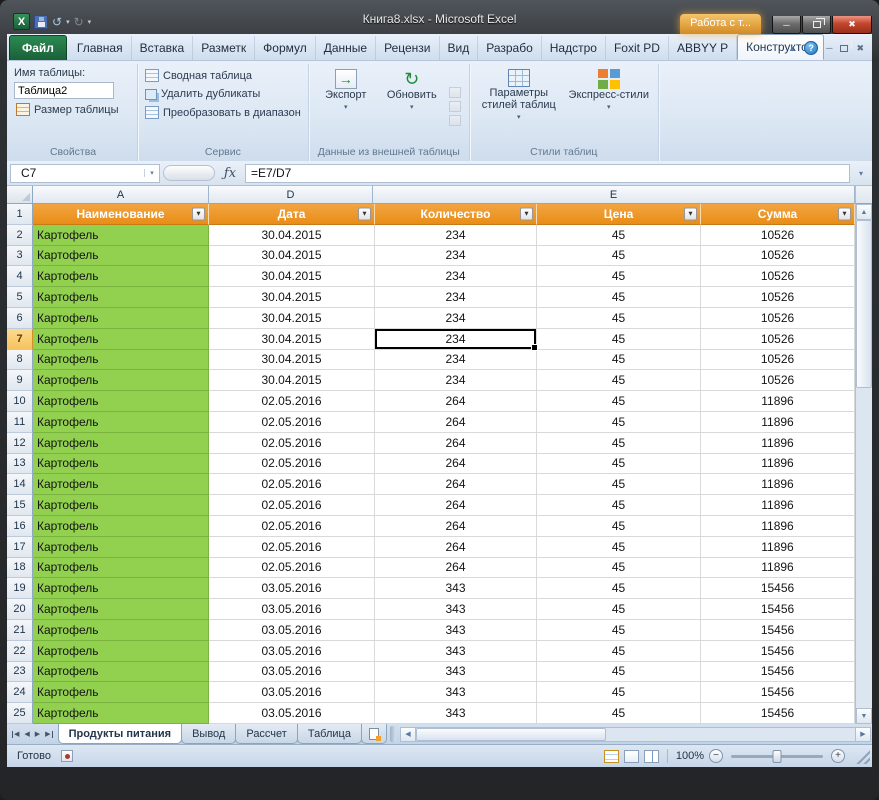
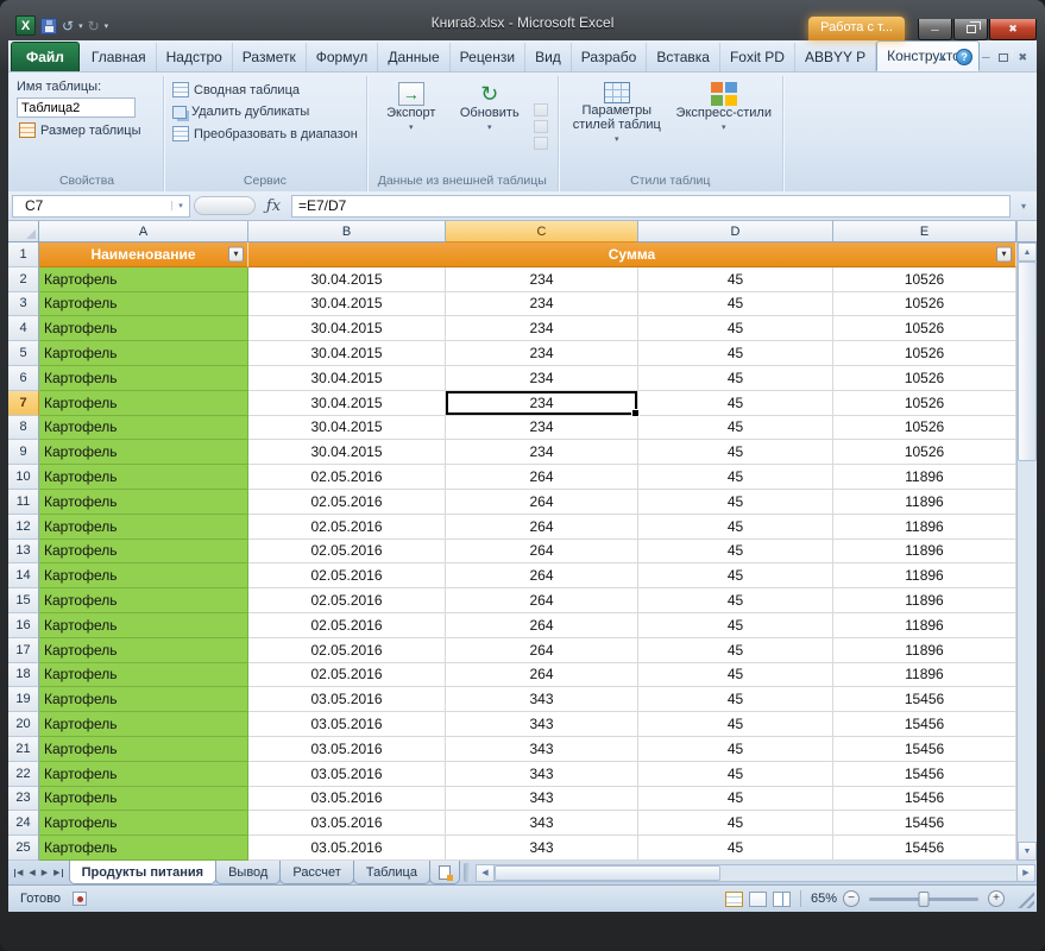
  X
  ↺
  ↻
  Книга8.xlsx - Microsoft Excel
  Работа с т...
  ─
  ✖
  Файл
  Главная
- Вставка
+ Надстро
  Разметк
  Формул
  Данные
  Рецензи
  Вид
  Разрабо
- Надстро
+ Вставка
  Foxit PD
  ABBYY P
  Конструкт
  ▲
  ?
  ─
  ✖
  Имя таблицы:
  Таблица2
  Размер таблицы
  Свойства
  Сводная таблица
  Удалить дубликаты
  Преобразовать в диапазон
  Сервис
  →
  Экспорт
  ↻
  Обновить
  Данные из внешней таблицы
  Параметры стилей таблиц
  Экспресс-стили
  Стили таблиц
  C7
  ƒx
  =E7/D7
  ▾
  A
+ B
+ C
  D
  E
  1
  Наименование
- Дата
- Количество
- Цена
  Сумма
  2
  Картофель
  30.04.2015
  234
  45
  10526
  3
  Картофель
  30.04.2015
  234
  45
  10526
  4
  Картофель
  30.04.2015
  234
  45
  10526
  5
  Картофель
  30.04.2015
  234
  45
  10526
  6
  Картофель
  30.04.2015
  234
  45
  10526
  7
  Картофель
  30.04.2015
  234
  45
  10526
  8
  Картофель
  30.04.2015
  234
  45
  10526
  9
  Картофель
  30.04.2015
  234
  45
  10526
  10
  Картофель
  02.05.2016
  264
  45
  11896
  11
  Картофель
  02.05.2016
  264
  45
  11896
  12
  Картофель
  02.05.2016
  264
  45
  11896
  13
  Картофель
  02.05.2016
  264
  45
  11896
  14
  Картофель
  02.05.2016
  264
  45
  11896
  15
  Картофель
  02.05.2016
  264
  45
  11896
  16
  Картофель
  02.05.2016
  264
  45
  11896
  17
  Картофель
  02.05.2016
  264
  45
  11896
  18
  Картофель
  02.05.2016
  264
  45
  11896
  19
  Картофель
  03.05.2016
  343
  45
  15456
  20
  Картофель
  03.05.2016
  343
  45
  15456
  21
  Картофель
  03.05.2016
  343
  45
  15456
  22
  Картофель
  03.05.2016
  343
  45
  15456
  23
  Картофель
  03.05.2016
  343
  45
  15456
  24
  Картофель
  03.05.2016
  343
  45
  15456
  25
  Картофель
  03.05.2016
  343
  45
  15456
  Продукты питания
  Вывод
  Рассчет
  Таблица
  Готово
- 100%
+ 65%
  −
  +
